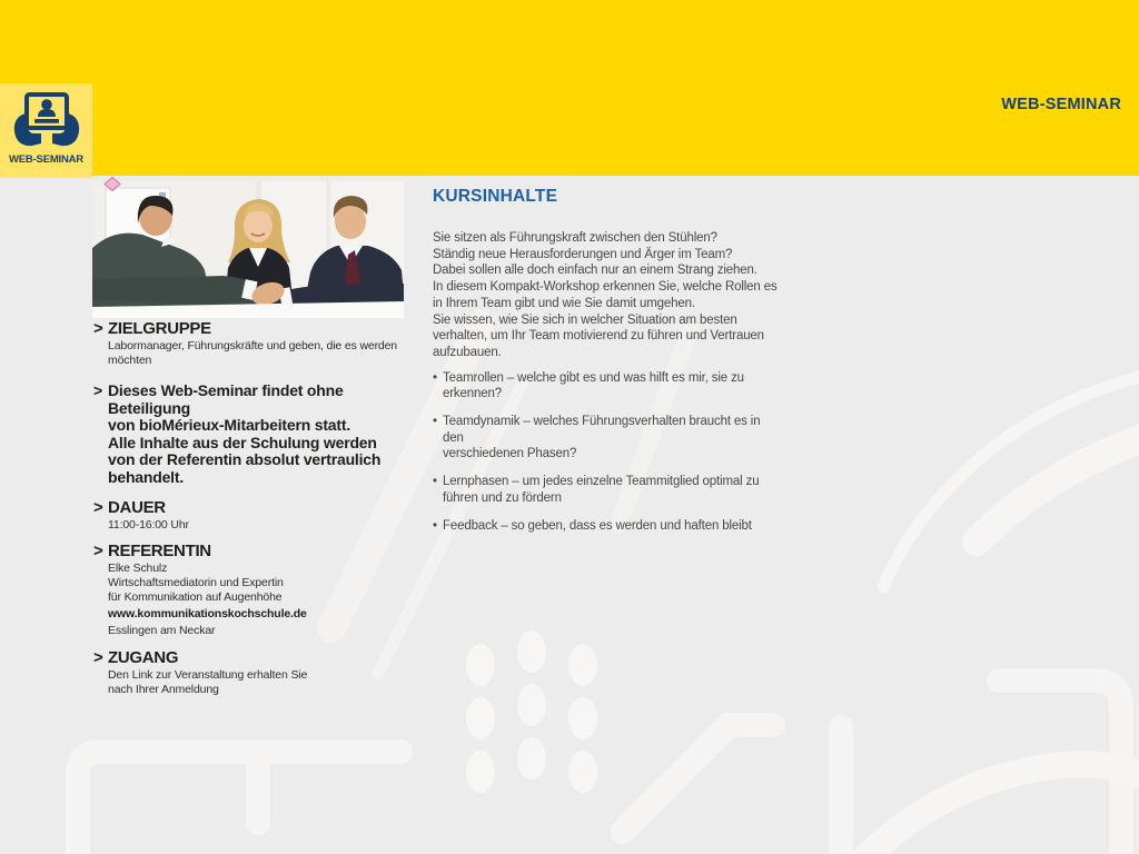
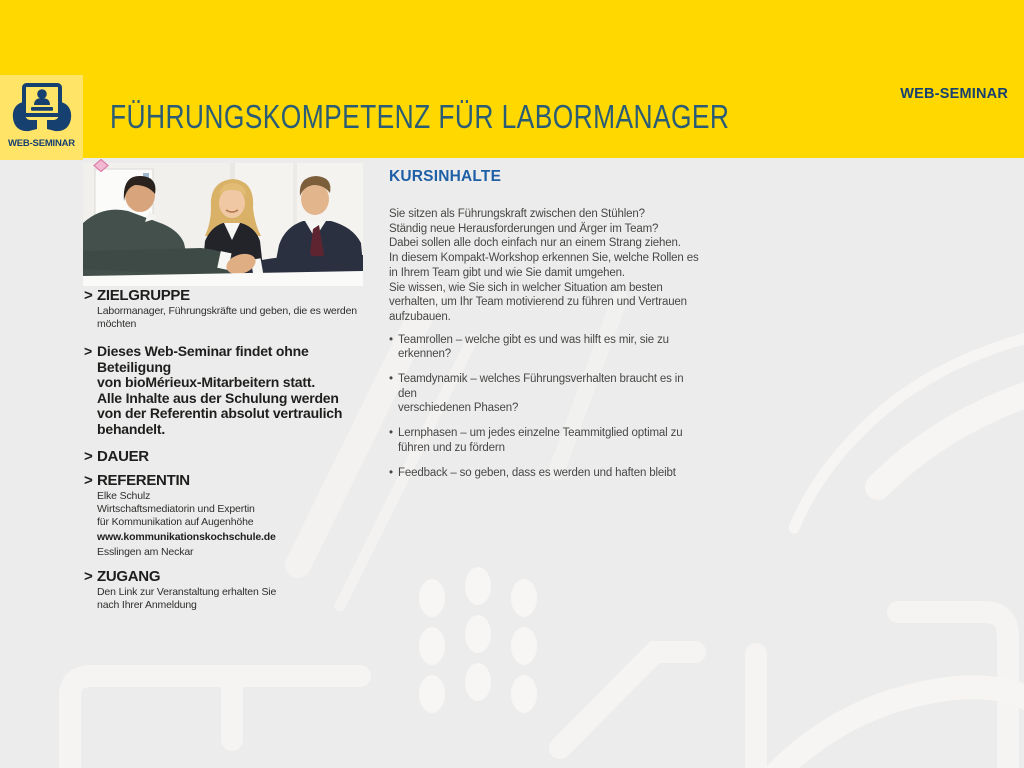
+ FÜHRUNGSKOMPETENZ FÜR LABORMANAGER
  WEB-SEMINAR
  WEB-SEMINAR
  >
  ZIELGRUPPE
  Labormanager, Führungskräfte und geben, die es werden möchten
  >
  Dieses Web-Seminar findet ohne Beteiligung
  von bioMérieux-Mitarbeitern statt.
  Alle Inhalte aus der Schulung werden
  von der Referentin absolut vertraulich
  behandelt.
  >
  DAUER
- 11:00-16:00 Uhr
  >
  REFERENTIN
  Elke Schulz
  Wirtschaftsmediatorin und Expertin
  für Kommunikation auf Augenhöhe
  www.kommunikationskochschule.de
  Esslingen am Neckar
  >
  ZUGANG
  Den Link zur Veranstaltung erhalten Sie
  nach Ihrer Anmeldung
  KURSINHALTE
  Sie sitzen als Führungskraft zwischen den Stühlen?
  Ständig neue Herausforderungen und Ärger im Team?
  Dabei sollen alle doch einfach nur an einem Strang ziehen.
  In diesem Kompakt-Workshop erkennen Sie, welche Rollen es
  in Ihrem Team gibt und wie Sie damit umgehen.
  Sie wissen, wie Sie sich in welcher Situation am besten
  verhalten, um Ihr Team motivierend zu führen und Vertrauen
  aufzubauen.
  •
  Teamrollen – welche gibt es und was hilft es mir, sie zu
  erkennen?
  •
  Teamdynamik – welches Führungsverhalten braucht es in den
  verschiedenen Phasen?
  •
  Lernphasen – um jedes einzelne Teammitglied optimal zu
  führen und zu fördern
  •
  Feedback – so geben, dass es werden und haften bleibt
